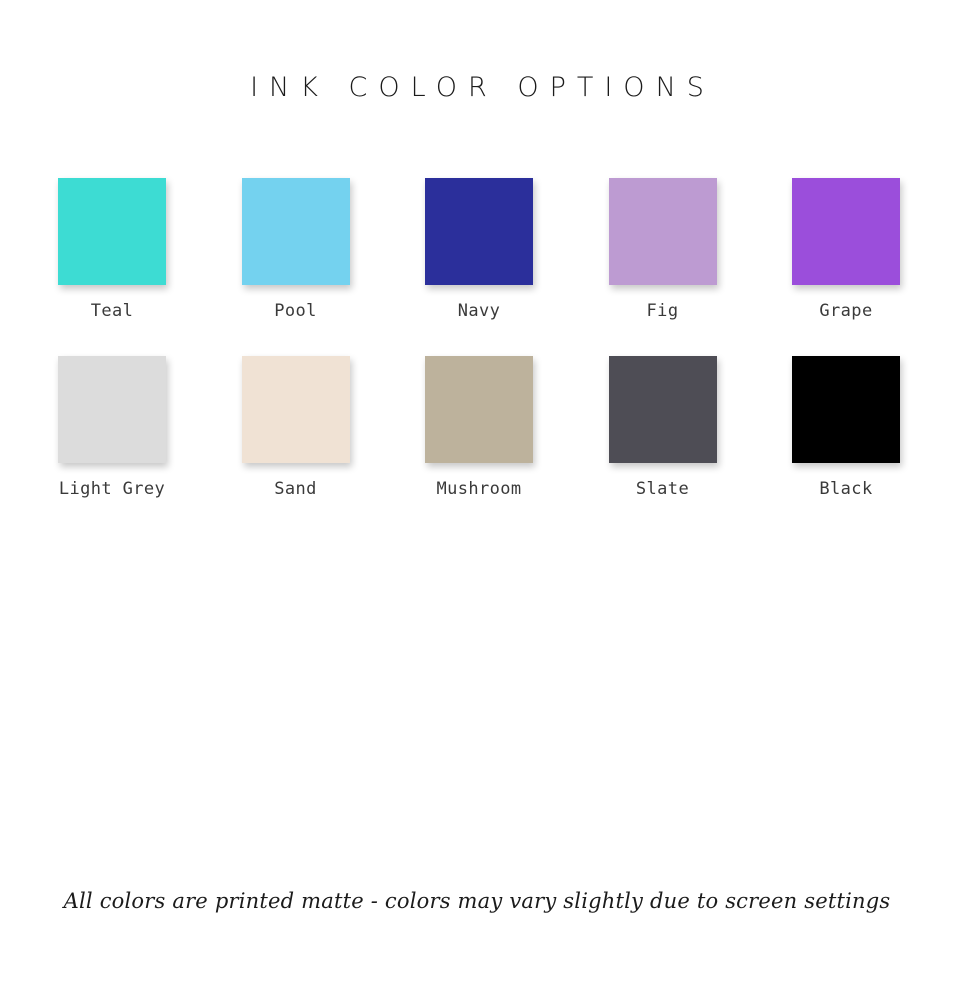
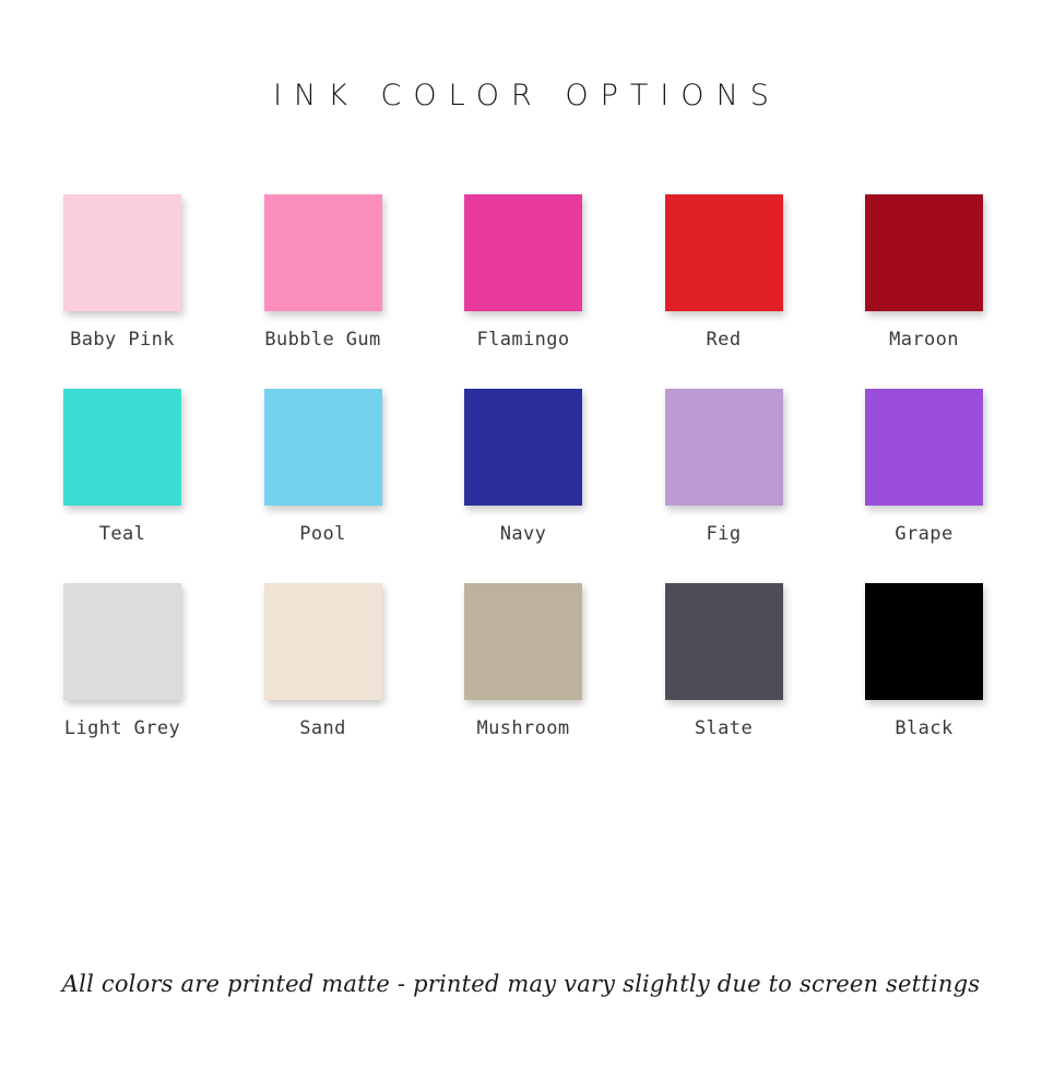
  INK COLOR OPTIONS
+ Baby Pink
+ Bubble Gum
+ Flamingo
+ Red
+ Maroon
  Teal
  Pool
  Navy
  Fig
  Grape
  Light Grey
  Sand
  Mushroom
  Slate
  Black
- All colors are printed matte - colors may vary slightly due to screen settings
+ All colors are printed matte - printed may vary slightly due to screen settings
